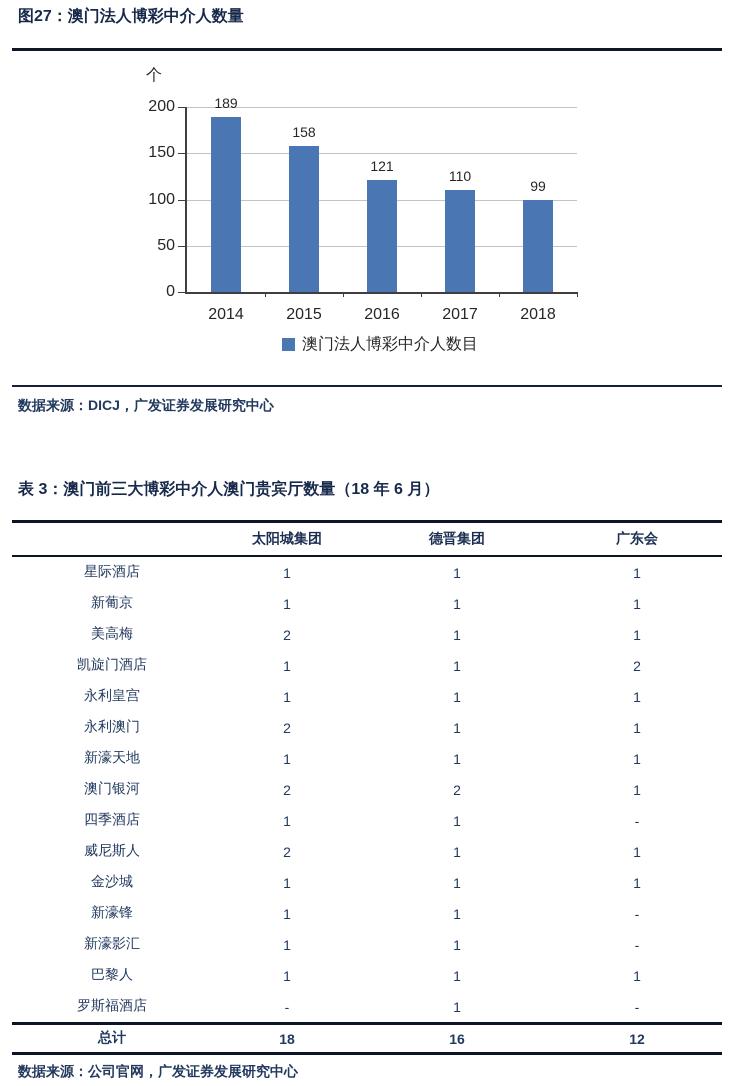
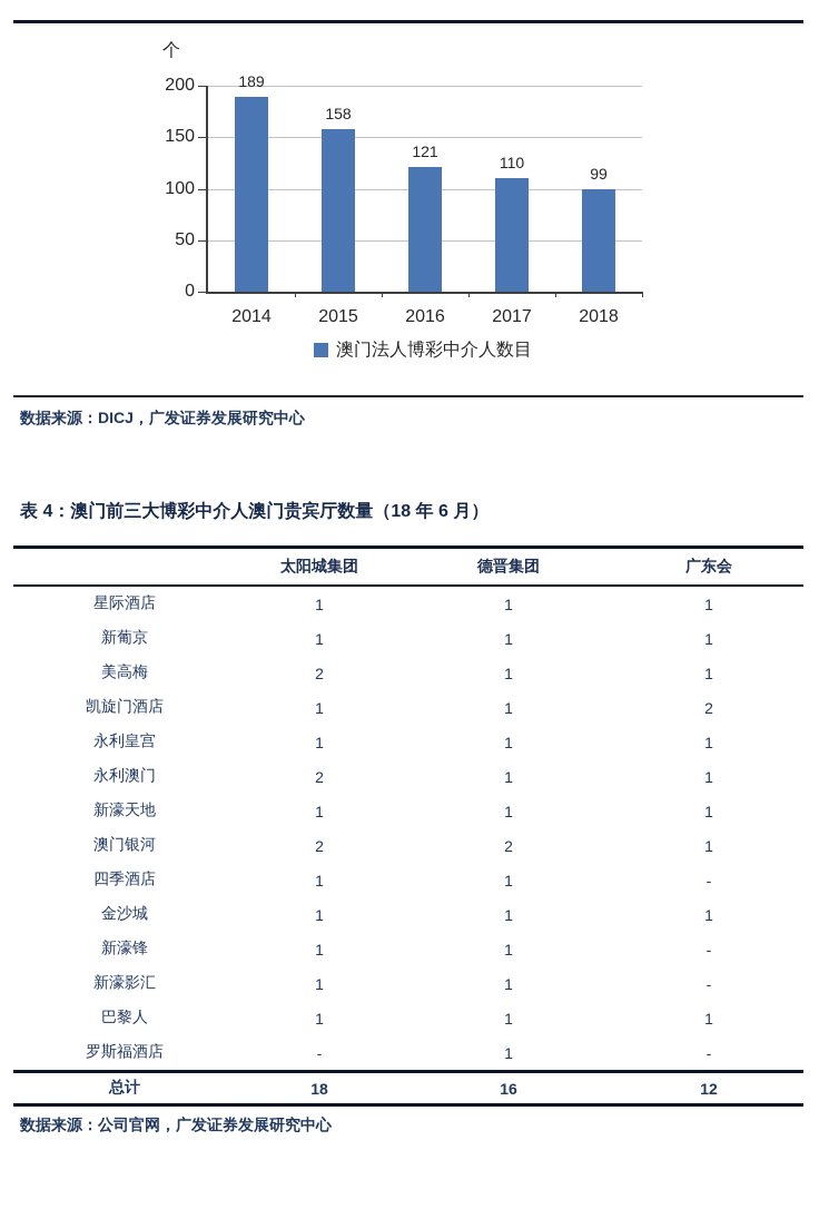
- 图27：澳门法人博彩中介人数量
  个
  0
  50
  100
  150
  200
  189
  2014
  158
  2015
  121
  2016
  110
  2017
  99
  2018
  澳门法人博彩中介人数目
  数据来源：DICJ，广发证券发展研究中心
- 表 3：澳门前三大博彩中介人澳门贵宾厅数量（18 年 6 月）
+ 表 4：澳门前三大博彩中介人澳门贵宾厅数量（18 年 6 月）
  	太阳城集团	德晋集团	广东会
  星际酒店	1	1	1
  新葡京	1	1	1
  美高梅	2	1	1
  凯旋门酒店	1	1	2
  永利皇宫	1	1	1
  永利澳门	2	1	1
  新濠天地	1	1	1
  澳门银河	2	2	1
  四季酒店	1	1	-
- 威尼斯人	2	1	1
  金沙城	1	1	1
  新濠锋	1	1	-
  新濠影汇	1	1	-
  巴黎人	1	1	1
  罗斯福酒店	-	1	-
  总计	18	16	12
  数据来源：公司官网，广发证券发展研究中心
